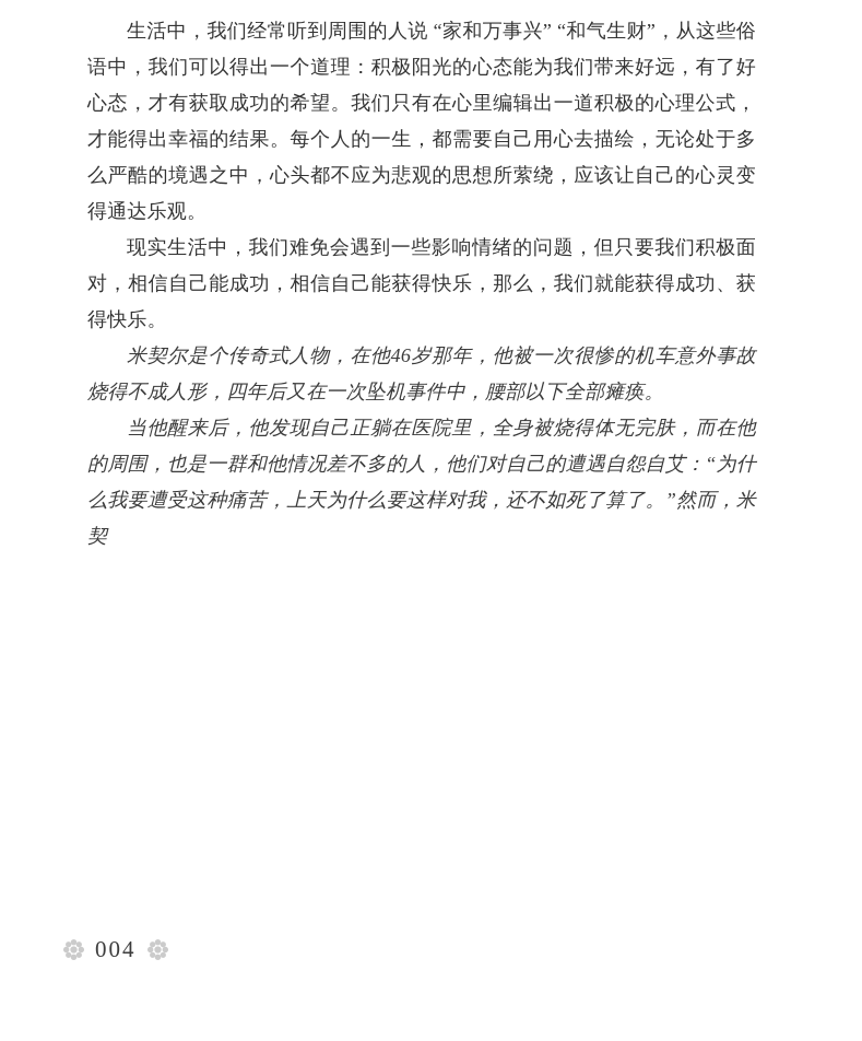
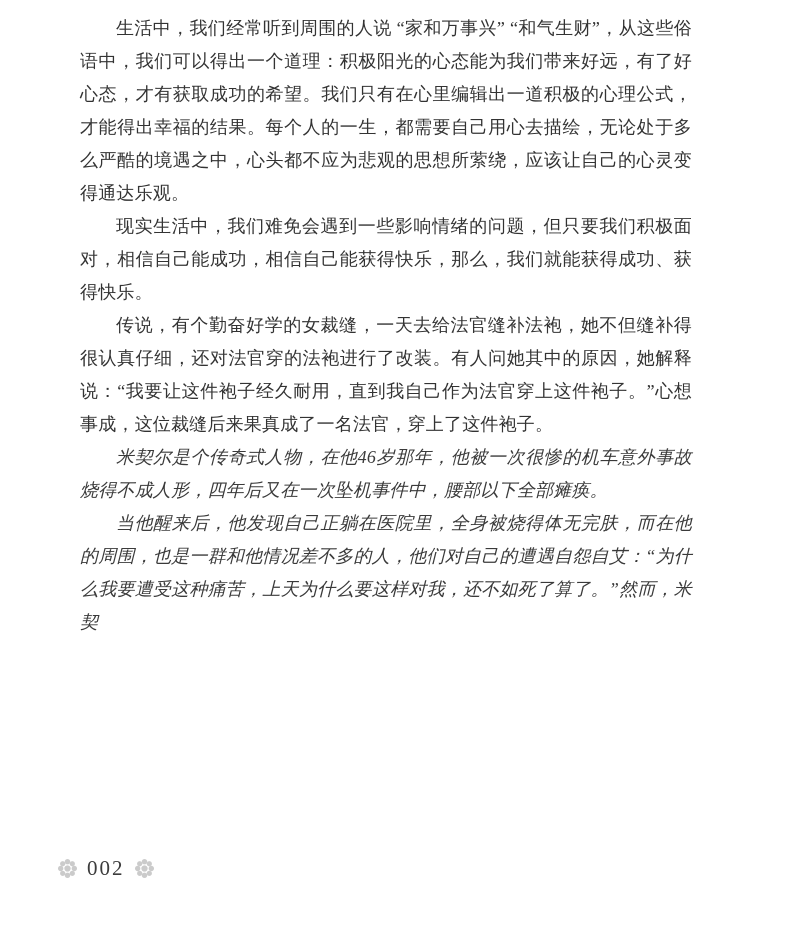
  生活中，我们经常听到周围的人说 “家和万事兴” “和气生财”，从这些俗语中，我们可以得出一个道理：积极阳光的心态能为我们带来好远，有了好心态，才有获取成功的希望。我们只有在心里编辑出一道积极的心理公式，才能得出幸福的结果。每个人的一生，都需要自己用心去描绘，无论处于多么严酷的境遇之中，心头都不应为悲观的思想所萦绕，应该让自己的心灵变得通达乐观。
  现实生活中，我们难免会遇到一些影响情绪的问题，但只要我们积极面对，相信自己能成功，相信自己能获得快乐，那么，我们就能获得成功、获得快乐。
+ 传说，有个勤奋好学的女裁缝，一天去给法官缝补法袍，她不但缝补得很认真仔细，还对法官穿的法袍进行了改装。有人问她其中的原因，她解释说：“我要让这件袍子经久耐用，直到我自己作为法官穿上这件袍子。”心想事成，这位裁缝后来果真成了一名法官，穿上了这件袍子。
  米契尔是个传奇式人物，在他46岁那年，他被一次很惨的机车意外事故烧得不成人形，四年后又在一次坠机事件中，腰部以下全部瘫痪。
  当他醒来后，他发现自己正躺在医院里，全身被烧得体无完肤，而在他的周围，也是一群和他情况差不多的人，他们对自己的遭遇自怨自艾：“为什么我要遭受这种痛苦，上天为什么要这样对我，还不如死了算了。”然而，米契
- 004
+ 002
